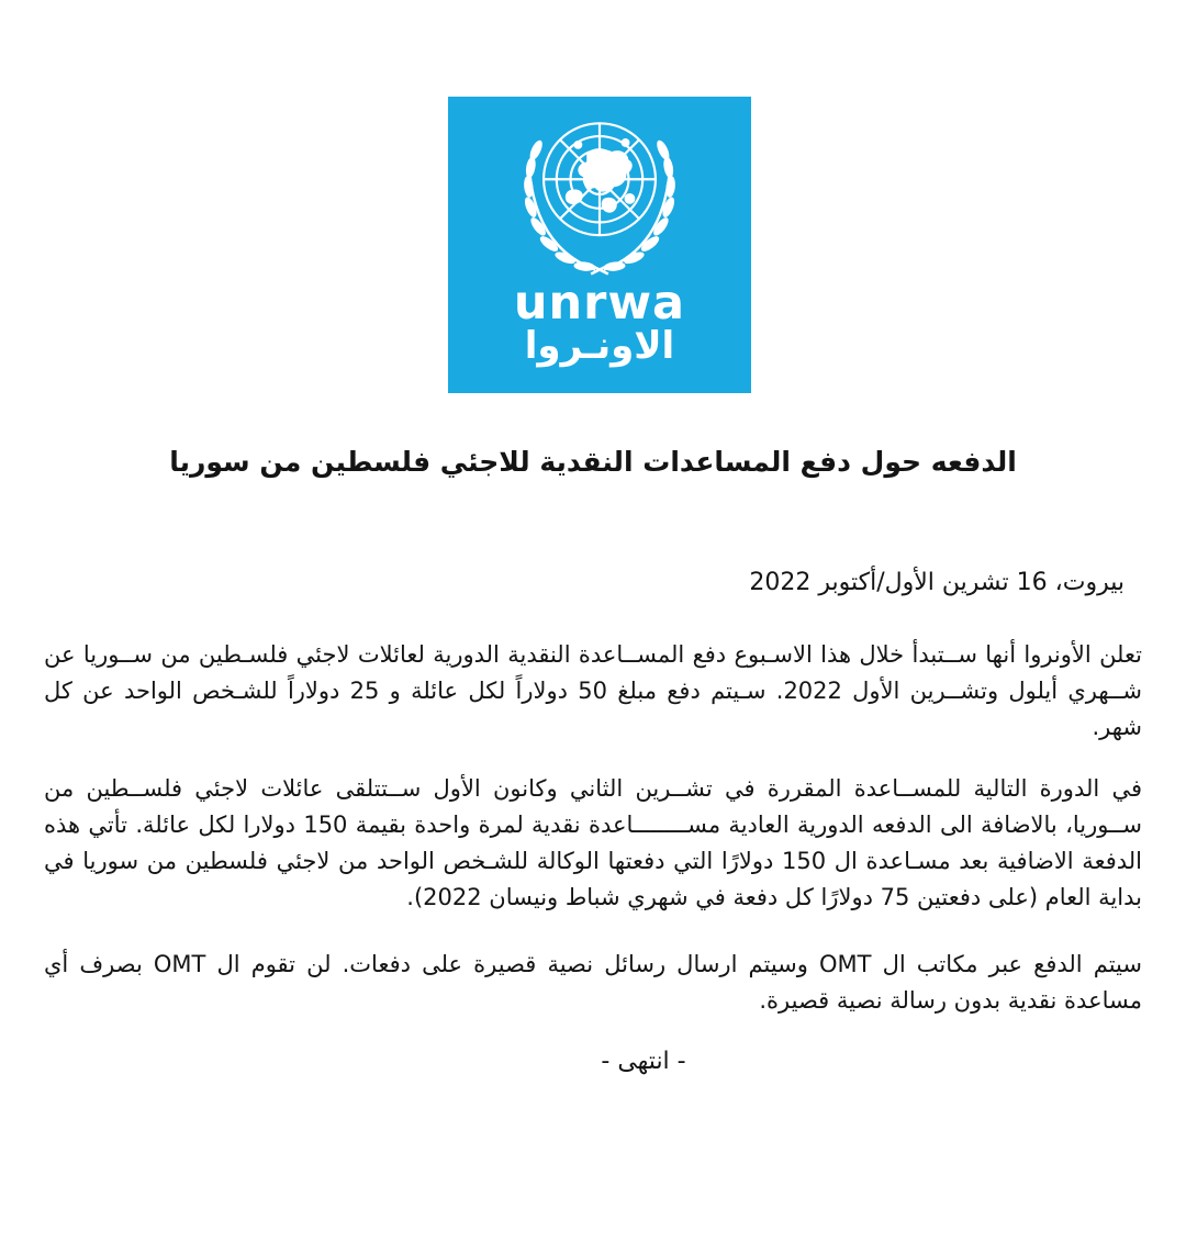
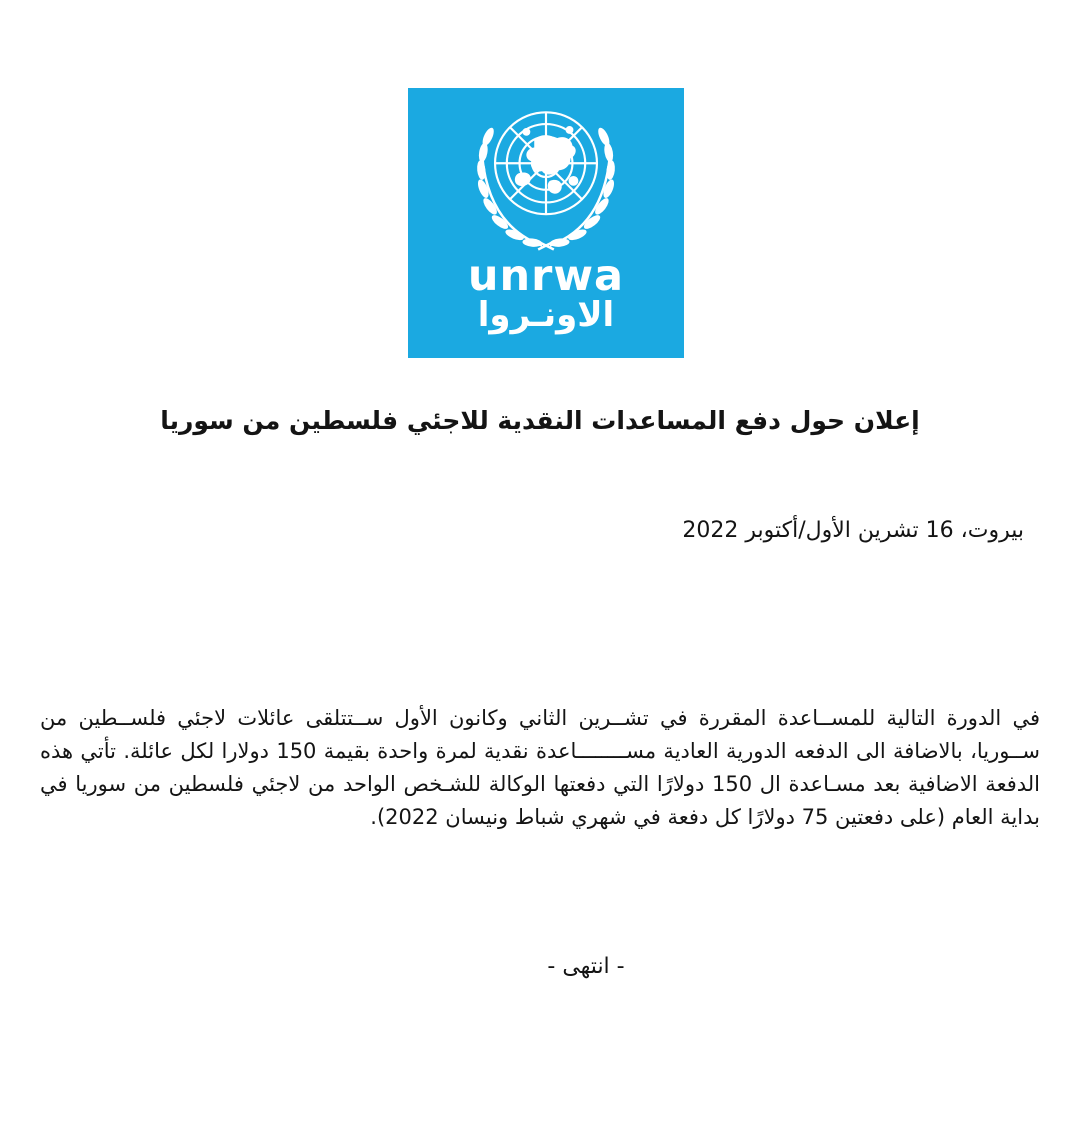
  unrwa
  الاونـروا
- الدفعه حول دفع المساعدات النقدية للاجئي فلسطين من سوريا
+ إعلان حول دفع المساعدات النقدية للاجئي فلسطين من سوريا
  بيروت، 16 تشرين الأول/أكتوبر 2022
- تعلن الأونروا أنها ســتبدأ خلال هذا الاسـبوع دفع المســاعدة النقدية الدورية لعائلات لاجئي فلسـطين من ســوريا عن شــهري أيلول وتشــرين الأول 2022. سـيتم دفع مبلغ 50 دولاراً لكل عائلة و 25 دولاراً للشـخص الواحد عن كل شهر.
  في الدورة التالية للمســاعدة المقررة في تشــرين الثاني وكانون الأول ســتتلقى عائلات لاجئي فلســطين من ســوريا، بالاضافة الى الدفعه الدورية العادية مســــــــاعدة نقدية لمرة واحدة بقيمة 150 دولارا لكل عائلة. تأتي هذه الدفعة الاضافية بعد مسـاعدة ال 150 دولارًا التي دفعتها الوكالة للشـخص الواحد من لاجئي فلسطين من سوريا في بداية العام (على دفعتين 75 دولارًا كل دفعة في شهري شباط ونيسان 2022).
- سيتم الدفع عبر مكاتب ال OMT وسيتم ارسال رسائل نصية قصيرة على دفعات. لن تقوم ال OMT بصرف أي مساعدة نقدية بدون رسالة نصية قصيرة.
  - انتهى -
